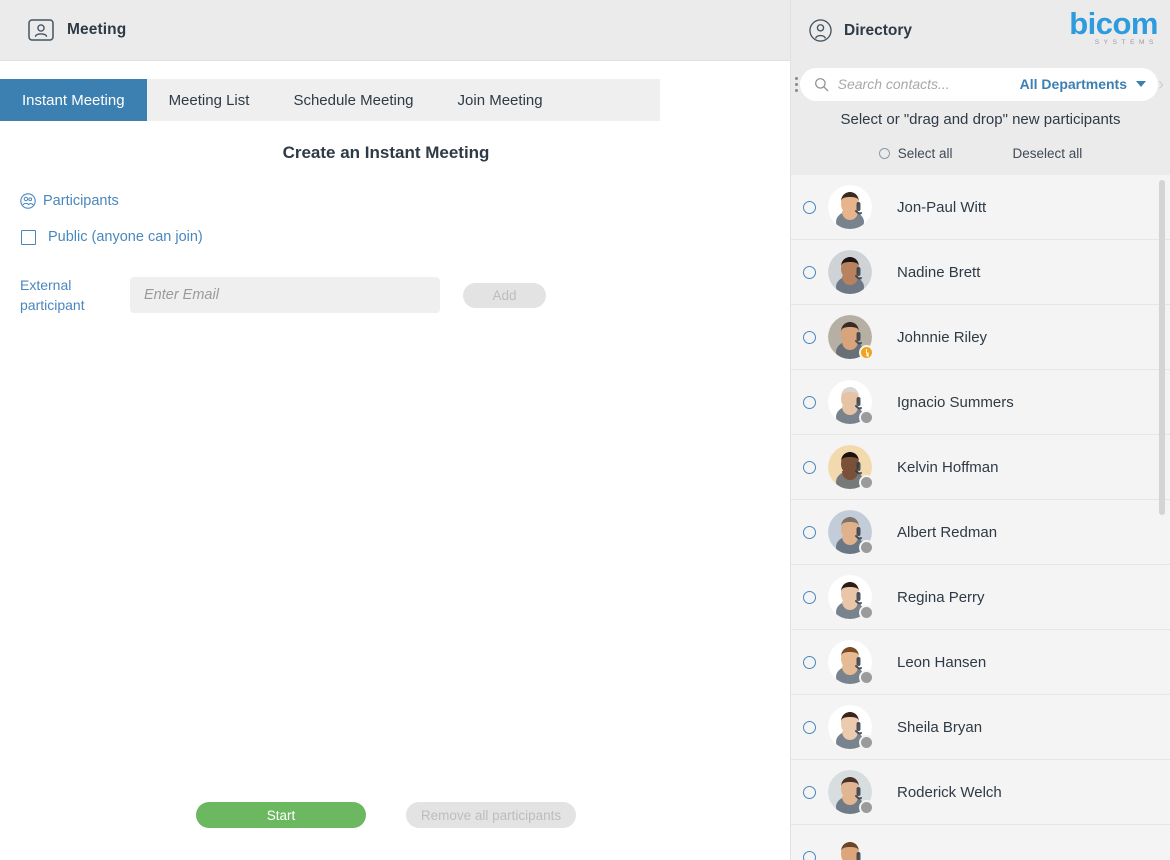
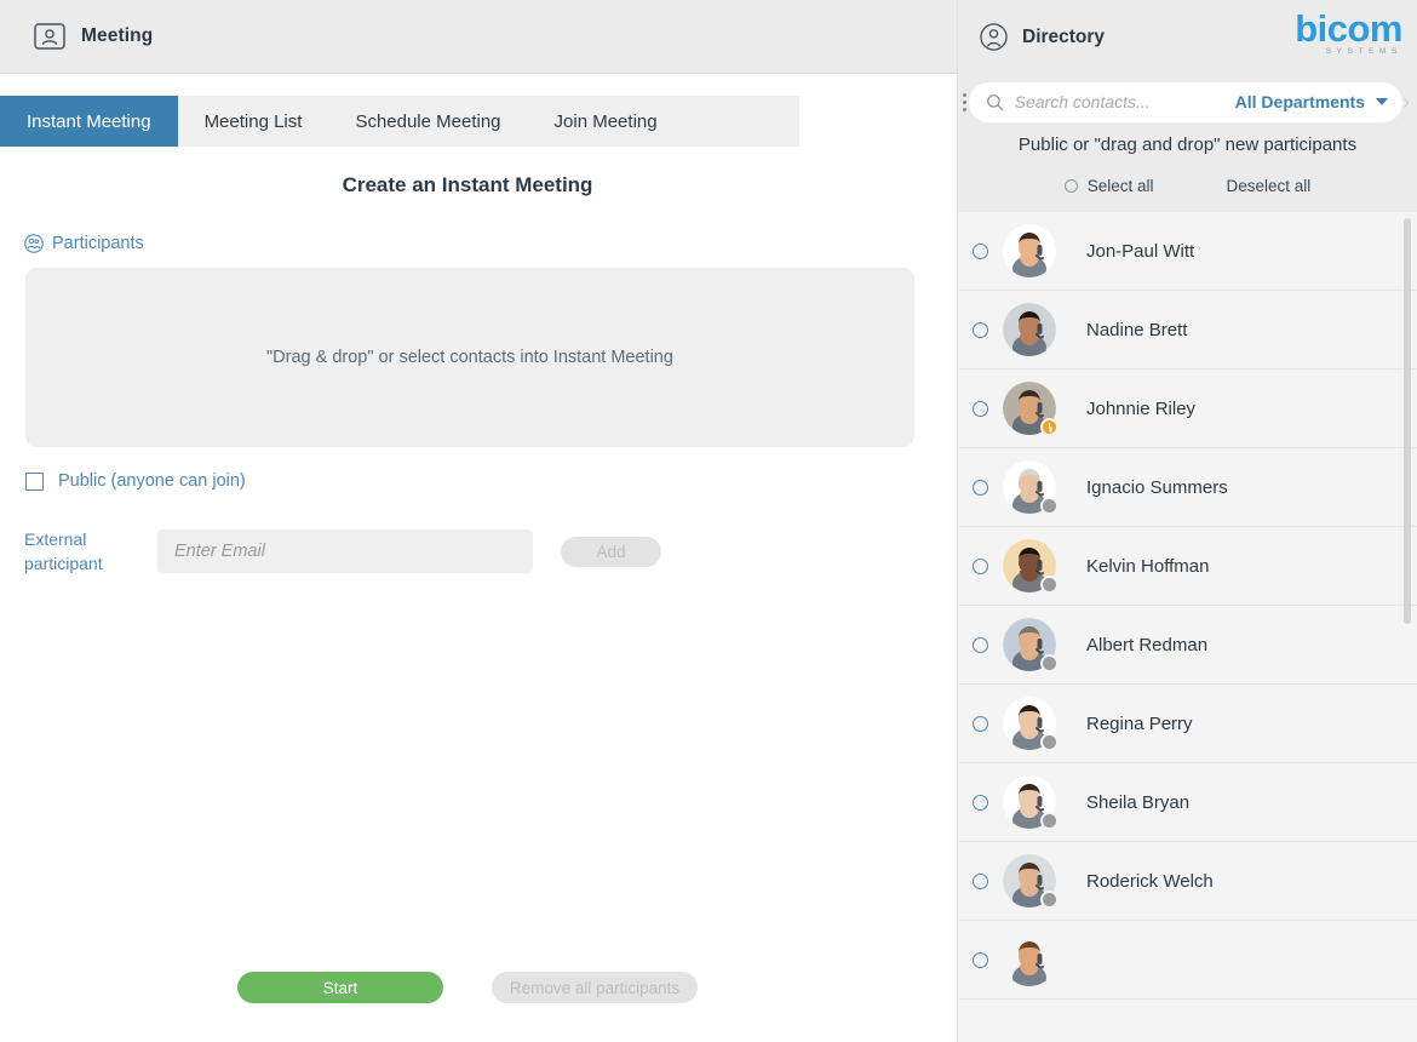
  Meeting
  Instant Meeting
  Meeting List
  Schedule Meeting
  Join Meeting
  Create an Instant Meeting
  Participants
+ "Drag & drop" or select contacts into Instant Meeting
  Public (anyone can join)
  External participant
  Enter Email
  Add
  Start
  Remove all participants
  Directory
  bicom
  Search contacts...
  All Departments
  ›
- Select or "drag and drop" new participants
+ Public or "drag and drop" new participants
  Select all
  Deselect all
  Jon-Paul Witt
  Nadine Brett
  Johnnie Riley
  Ignacio Summers
  Kelvin Hoffman
  Albert Redman
  Regina Perry
- Leon Hansen
  Sheila Bryan
  Roderick Welch
